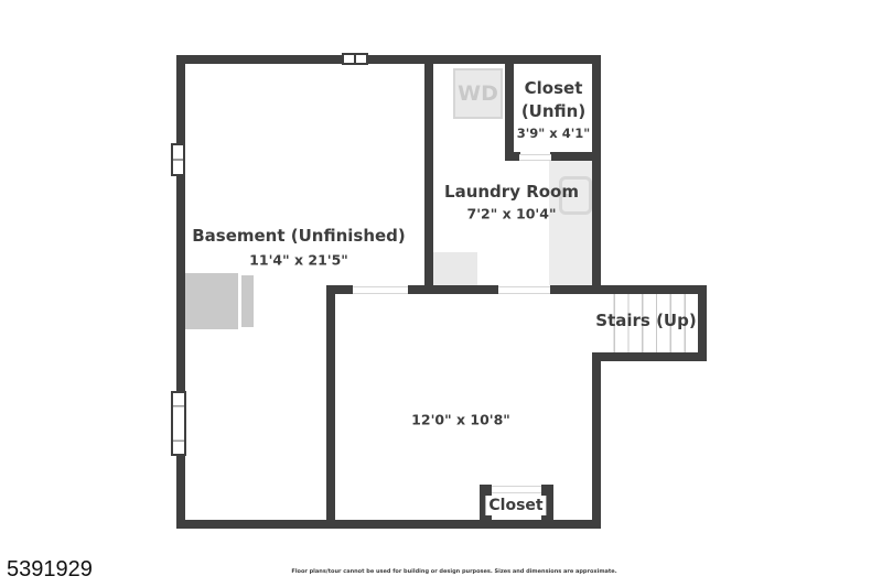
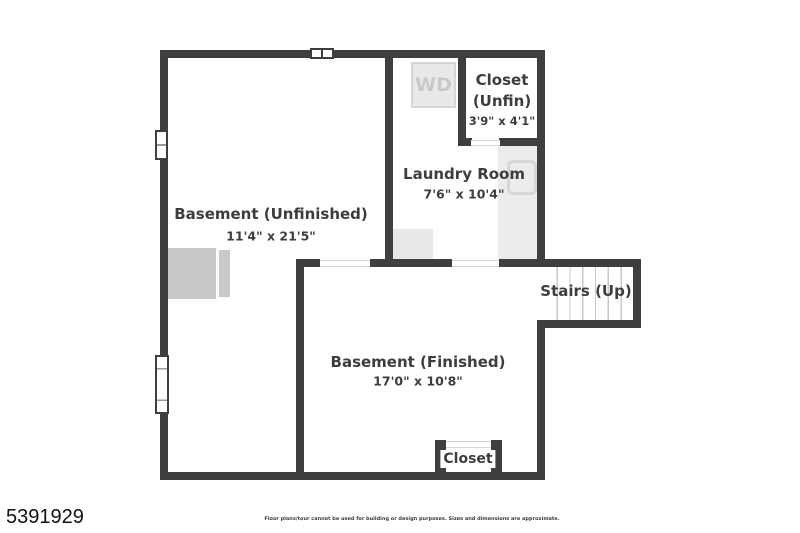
  WD
  Basement (Unfinished)
  11'4" x 21'5"
  Laundry Room
- 7'2" x 10'4"
+ 7'6" x 10'4"
  Closet
  (Unfin)
  3'9" x 4'1"
+ Basement (Finished)
- 12'0" x 10'8"
+ 17'0" x 10'8"
  Stairs (Up)
  Closet
  5391929
